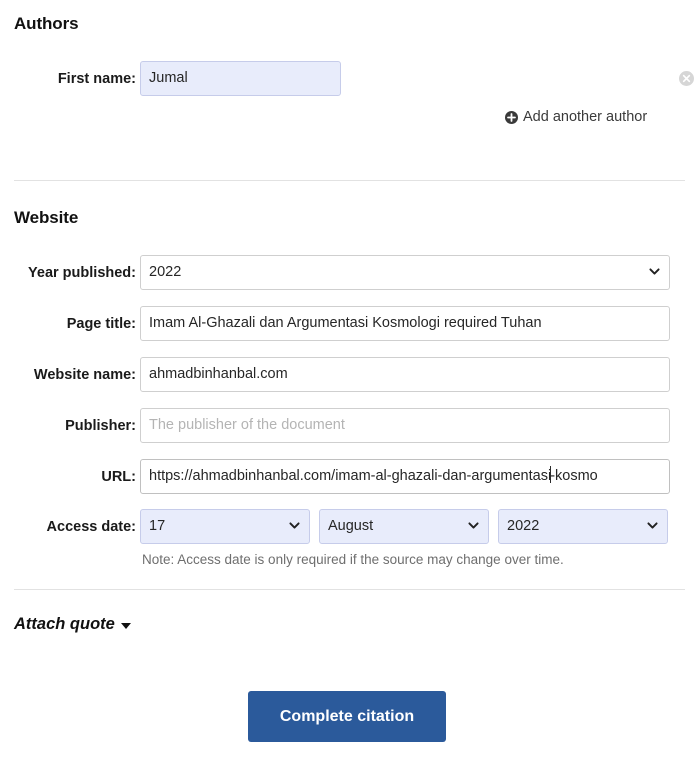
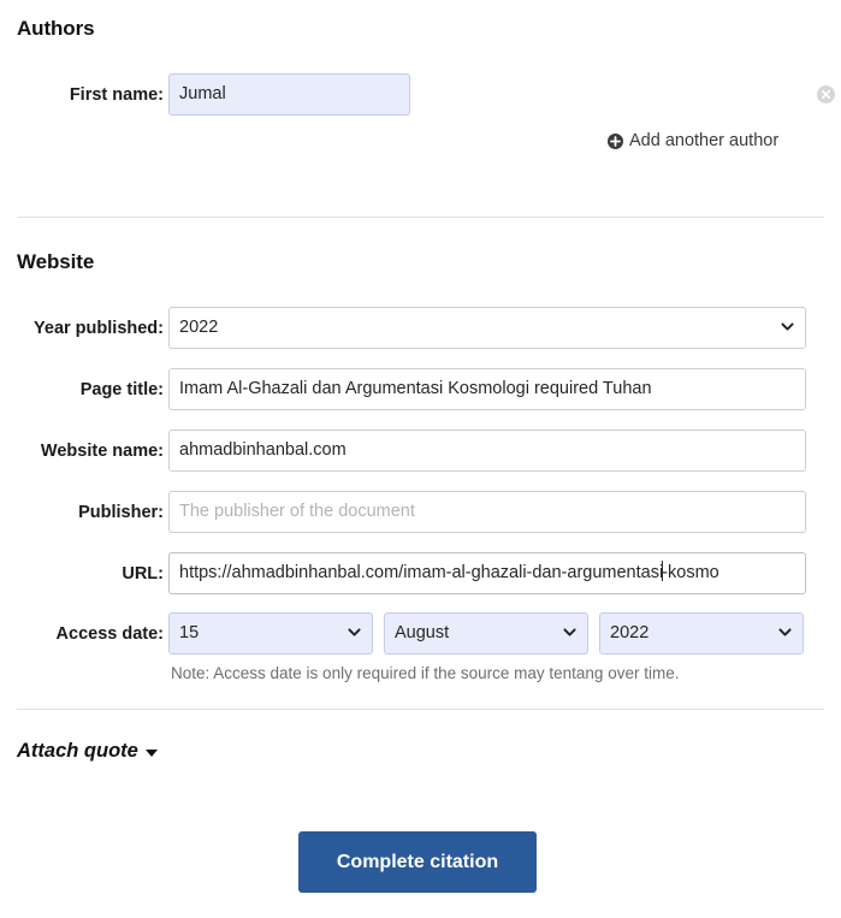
  Authors
  First name:
  Jumal
  Add another author
  Website
  Year published:
  2022
  Page title:
  Imam Al-Ghazali dan Argumentasi Kosmologi required Tuhan
  Website name:
  ahmadbinhanbal.com
  Publisher:
  The publisher of the document
  URL:
  https://ahmadbinhanbal.com/imam-al-ghazali-dan-argumentas -kosmo
  Access date:
- 17
+ 15
  August
  2022
- Note: Access date is only required if the source may change over time.
+ Note: Access date is only required if the source may tentang over time.
  Attach quote
  Complete citation
